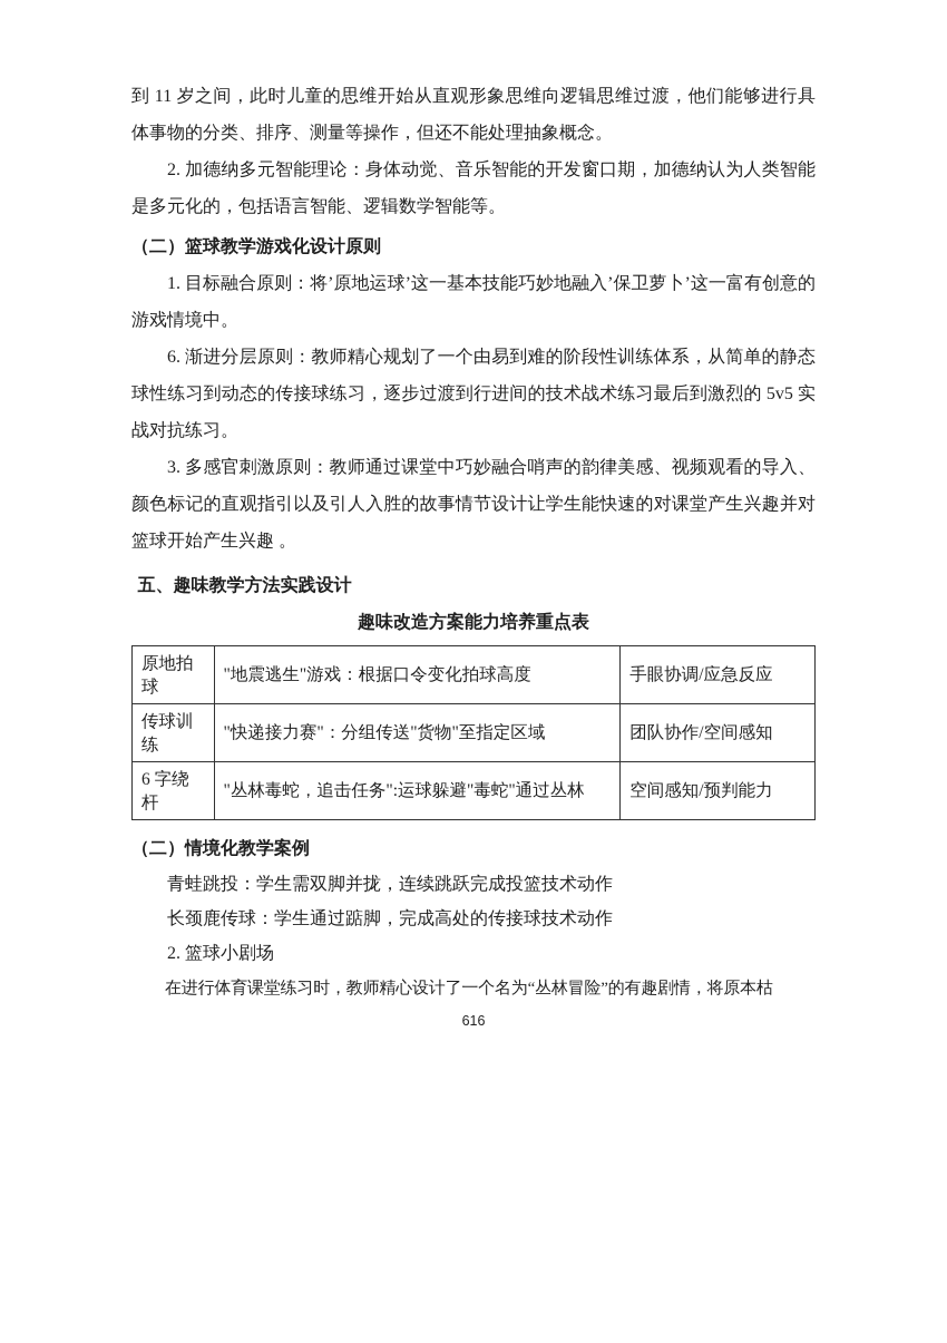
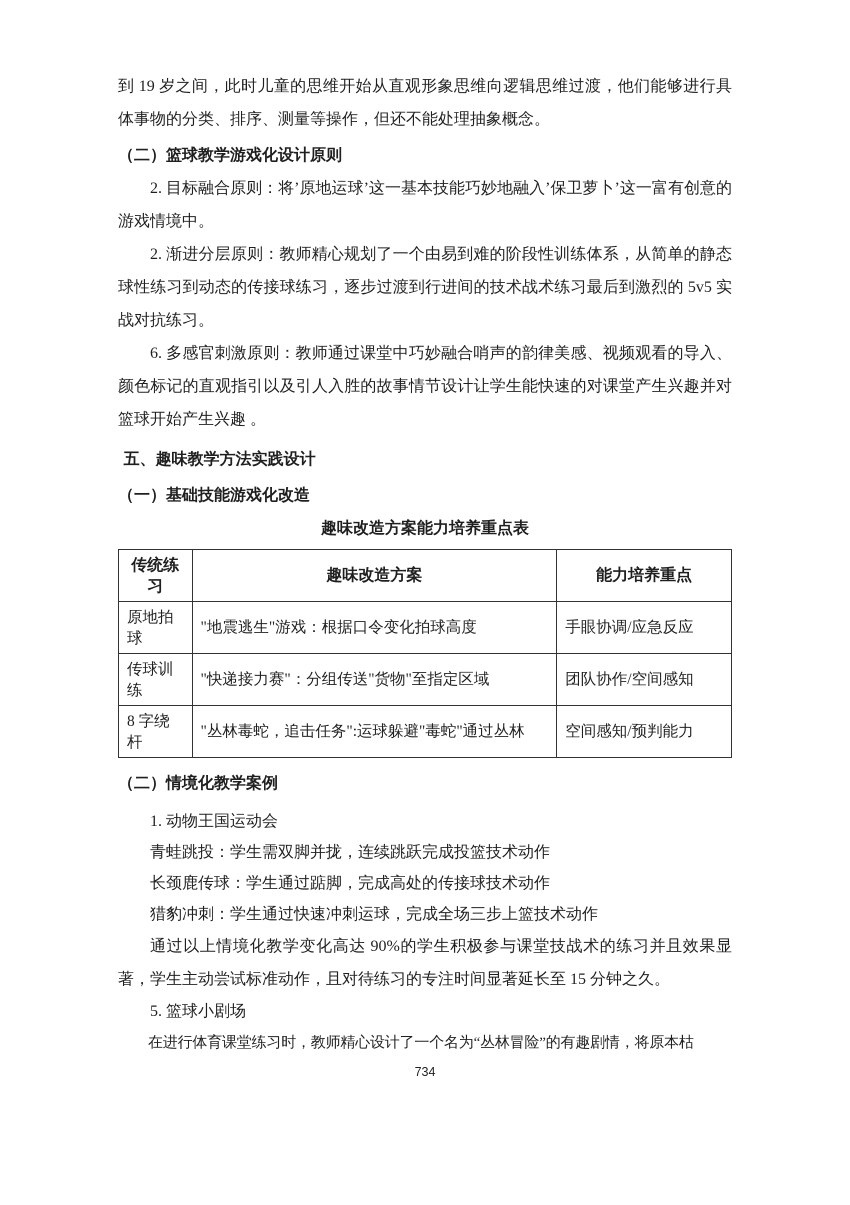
- 到 11 岁之间，此时儿童的思维开始从直观形象思维向逻辑思维过渡，他们能够进行具体事物的分类、排序、测量等操作，但还不能处理抽象概念。
+ 到 19 岁之间，此时儿童的思维开始从直观形象思维向逻辑思维过渡，他们能够进行具体事物的分类、排序、测量等操作，但还不能处理抽象概念。
- 2. 加德纳多元智能理论：身体动觉、音乐智能的开发窗口期，加德纳认为人类智能是多元化的，包括语言智能、逻辑数学智能等。
  （二）篮球教学游戏化设计原则
- 1. 目标融合原则：将’原地运球’这一基本技能巧妙地融入’保卫萝卜’这一富有创意的游戏情境中。
+ 2. 目标融合原则：将’原地运球’这一基本技能巧妙地融入’保卫萝卜’这一富有创意的游戏情境中。
- 6. 渐进分层原则：教师精心规划了一个由易到难的阶段性训练体系，从简单的静态球性练习到动态的传接球练习，逐步过渡到行进间的技术战术练习最后到激烈的 5v5 实战对抗练习。
+ 2. 渐进分层原则：教师精心规划了一个由易到难的阶段性训练体系，从简单的静态球性练习到动态的传接球练习，逐步过渡到行进间的技术战术练习最后到激烈的 5v5 实战对抗练习。
- 3. 多感官刺激原则：教师通过课堂中巧妙融合哨声的韵律美感、视频观看的导入、颜色标记的直观指引以及引人入胜的故事情节设计让学生能快速的对课堂产生兴趣并对篮球开始产生兴趣 。
+ 6. 多感官刺激原则：教师通过课堂中巧妙融合哨声的韵律美感、视频观看的导入、颜色标记的直观指引以及引人入胜的故事情节设计让学生能快速的对课堂产生兴趣并对篮球开始产生兴趣 。
  五、趣味教学方法实践设计
+ （一）基础技能游戏化改造
  趣味改造方案能力培养重点表
+ 传统练习	趣味改造方案	能力培养重点
  原地拍球	"地震逃生"游戏：根据口令变化拍球高度	手眼协调/应急反应
  传球训练	"快递接力赛"：分组传送"货物"至指定区域	团队协作/空间感知
- 6 字绕杆	"丛林毒蛇，追击任务":运球躲避"毒蛇"通过丛林	空间感知/预判能力
+ 8 字绕杆	"丛林毒蛇，追击任务":运球躲避"毒蛇"通过丛林	空间感知/预判能力
  （二）情境化教学案例
+ 1. 动物王国运动会
  青蛙跳投：学生需双脚并拢，连续跳跃完成投篮技术动作
  长颈鹿传球：学生通过踮脚，完成高处的传接球技术动作
+ 猎豹冲刺：学生通过快速冲刺运球，完成全场三步上篮技术动作
+ 通过以上情境化教学变化高达 90%的学生积极参与课堂技战术的练习并且效果显著，学生主动尝试标准动作，且对待练习的专注时间显著延长至 15 分钟之久。
- 2. 篮球小剧场
+ 5. 篮球小剧场
  在进行体育课堂练习时，教师精心设计了一个名为“丛林冒险”的有趣剧情，将原本枯
- 616
+ 734
